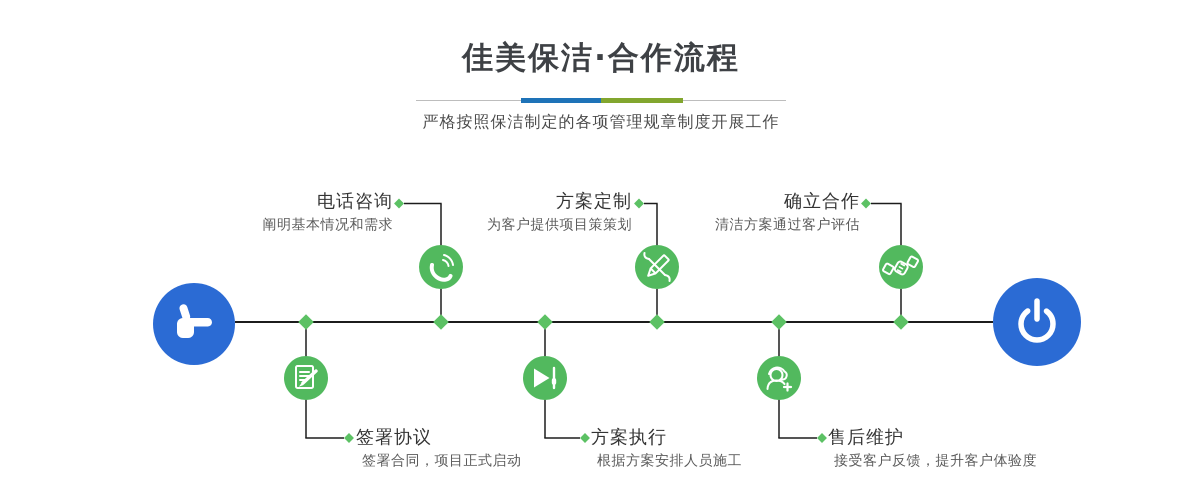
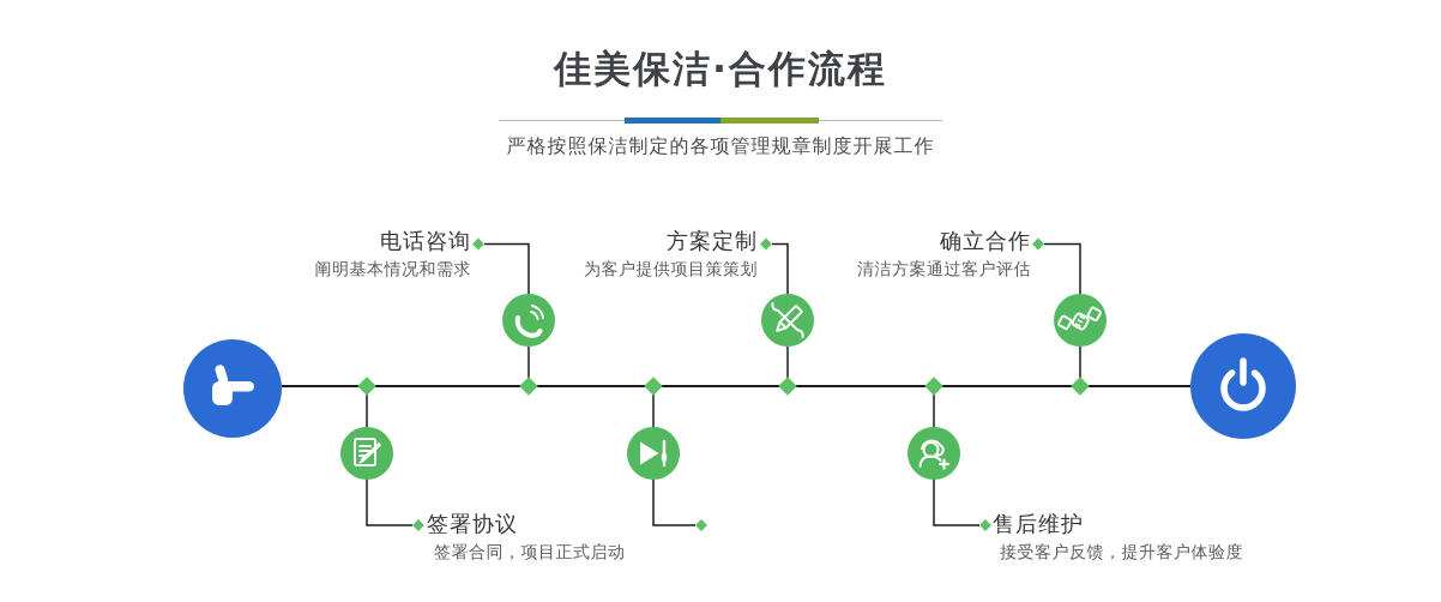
  佳美保洁·合作流程
  严格按照保洁制定的各项管理规章制度开展工作
  电话咨询
  阐明基本情况和需求
  方案定制
  为客户提供项目策策划
  确立合作
  清洁方案通过客户评估
  签署协议
  签署合同，项目正式启动
- 方案执行
- 根据方案安排人员施工
  售后维护
  接受客户反馈，提升客户体验度
